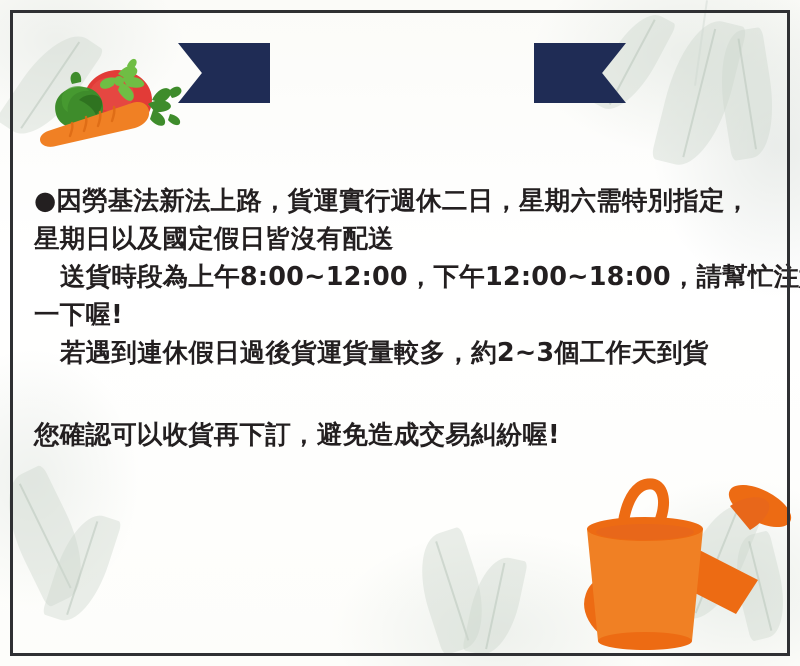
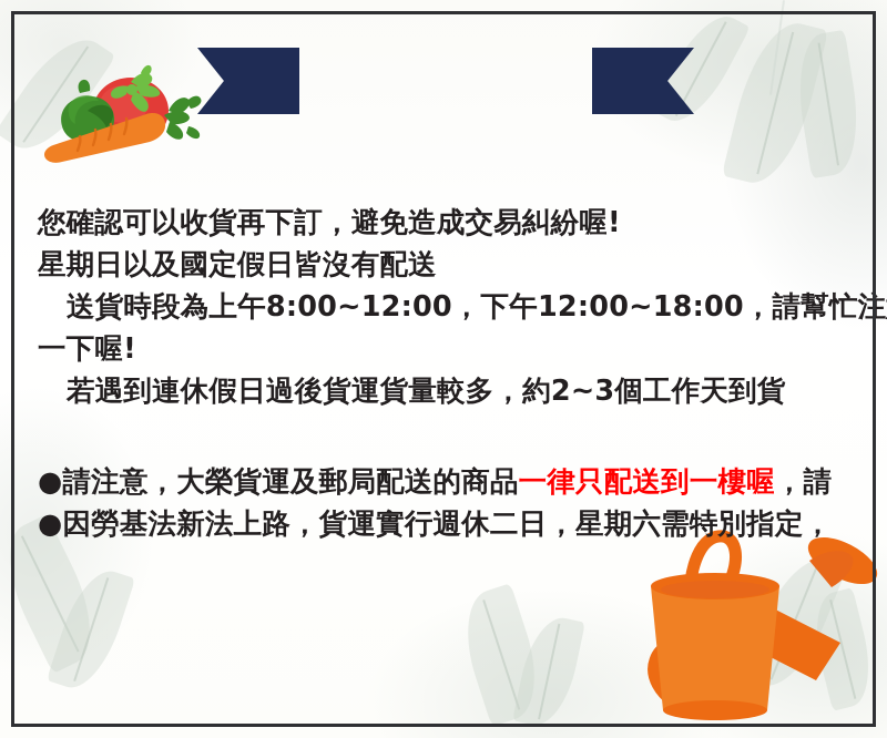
- ●因勞基法新法上路，貨運實行週休二日，星期六需特別指定，
+ 您確認可以收貨再下訂，避免造成交易糾紛喔!
  星期日以及國定假日皆沒有配送
  送貨時段為上午8:00~12:00，下午12:00~18:00，請幫忙注
  一下喔!
  若遇到連休假日過後貨運貨量較多，約2~3個工作天到貨
+ ●請注意，大榮貨運及郵局配送的商品一律只配送到一樓喔，請
- 您確認可以收貨再下訂，避免造成交易糾紛喔!
+ ●因勞基法新法上路，貨運實行週休二日，星期六需特別指定，
